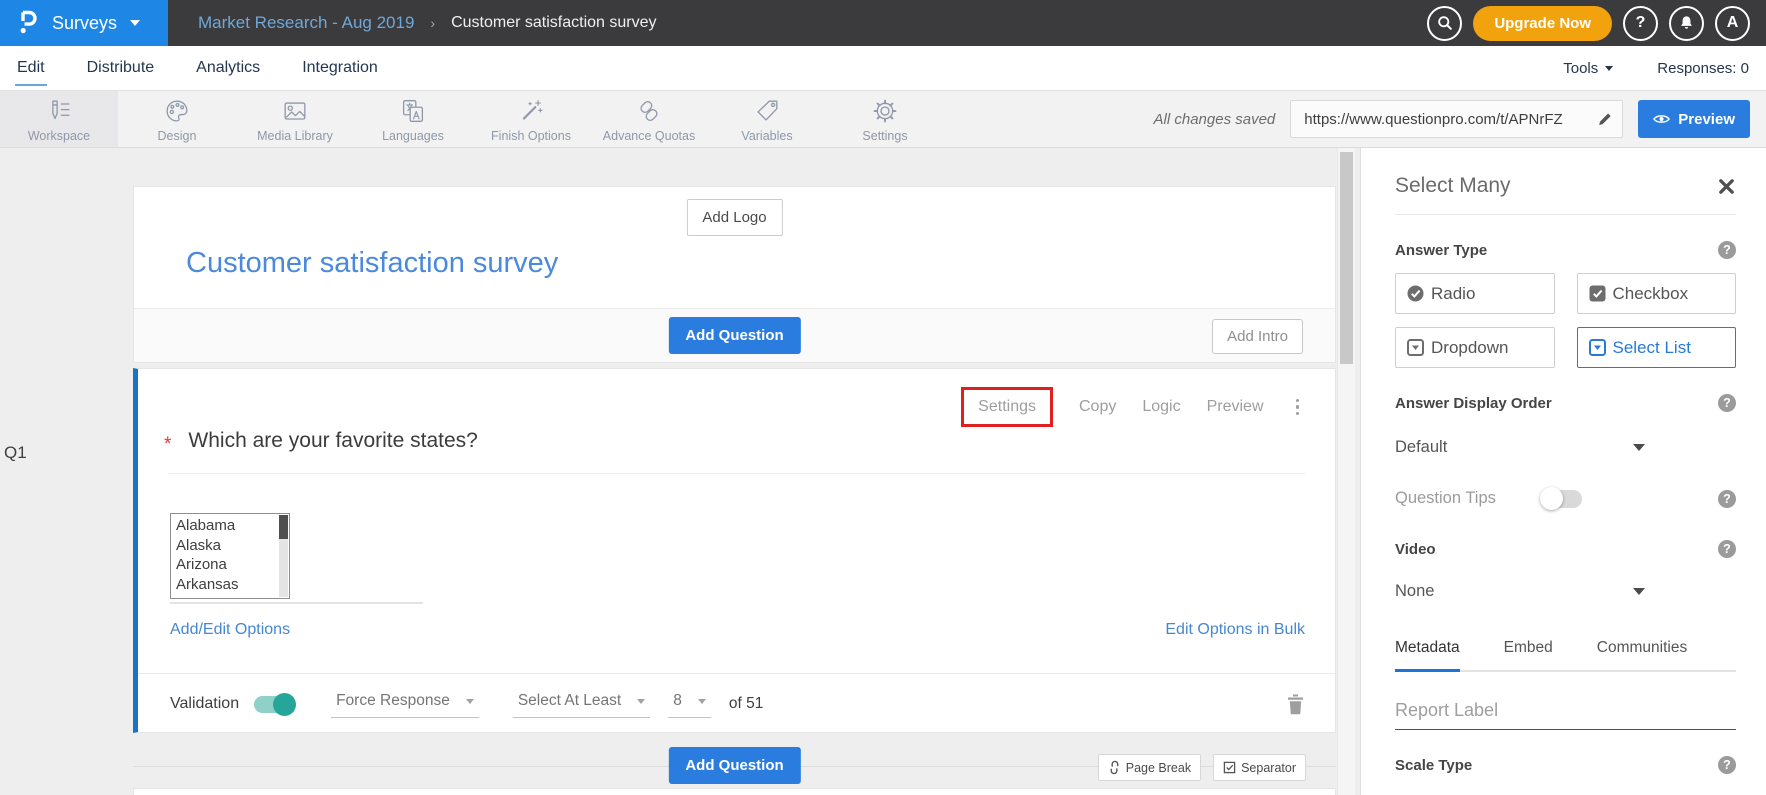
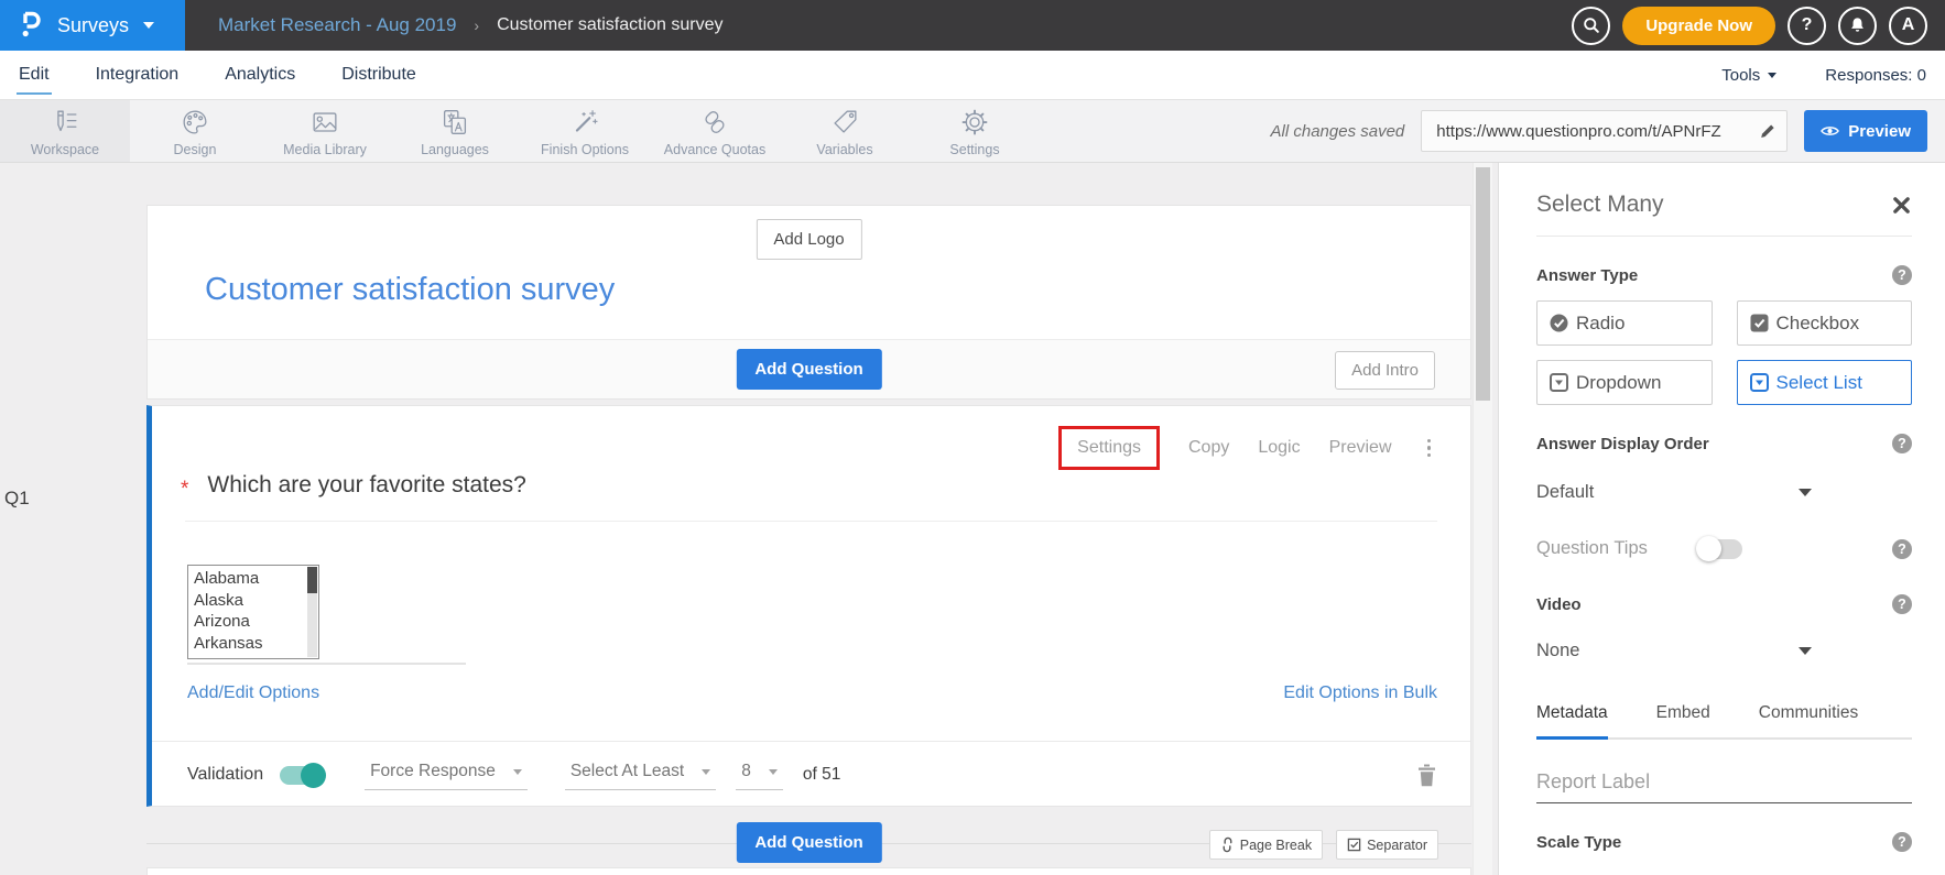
  Surveys
  Market Research - Aug 2019
  ›
  Customer satisfaction survey
  Upgrade Now
  ?
  A
  Edit
- Distribute
+ Integration
  Analytics
- Integration
+ Distribute
  Tools
  Responses: 0
  Workspace
  Design
  Media Library
  Languages
  Finish Options
  Advance Quotas
  Variables
  Settings
  All changes saved
  https://www.questionpro.com/t/APNrFZ
  Preview
  Q1
  Add Logo
  Customer satisfaction survey
  Add Question
  Add Intro
  Settings
  Copy
  Logic
  Preview
  *
  Which are your favorite states?
  Alabama
  Alaska
  Arizona
  Arkansas
  Add/Edit Options
  Edit Options in Bulk
  Validation
  Force Response
  Select At Least
  8
  of 51
  Add Question
  Page Break
  Separator
  Select Many
  Answer Type
  ?
  Radio
  Checkbox
  Dropdown
  Select List
  Answer Display Order
  ?
  Default
  Question Tips
  ?
  Video
  ?
  None
  Metadata
  Embed
  Communities
  Report Label
  Scale Type
  ?
